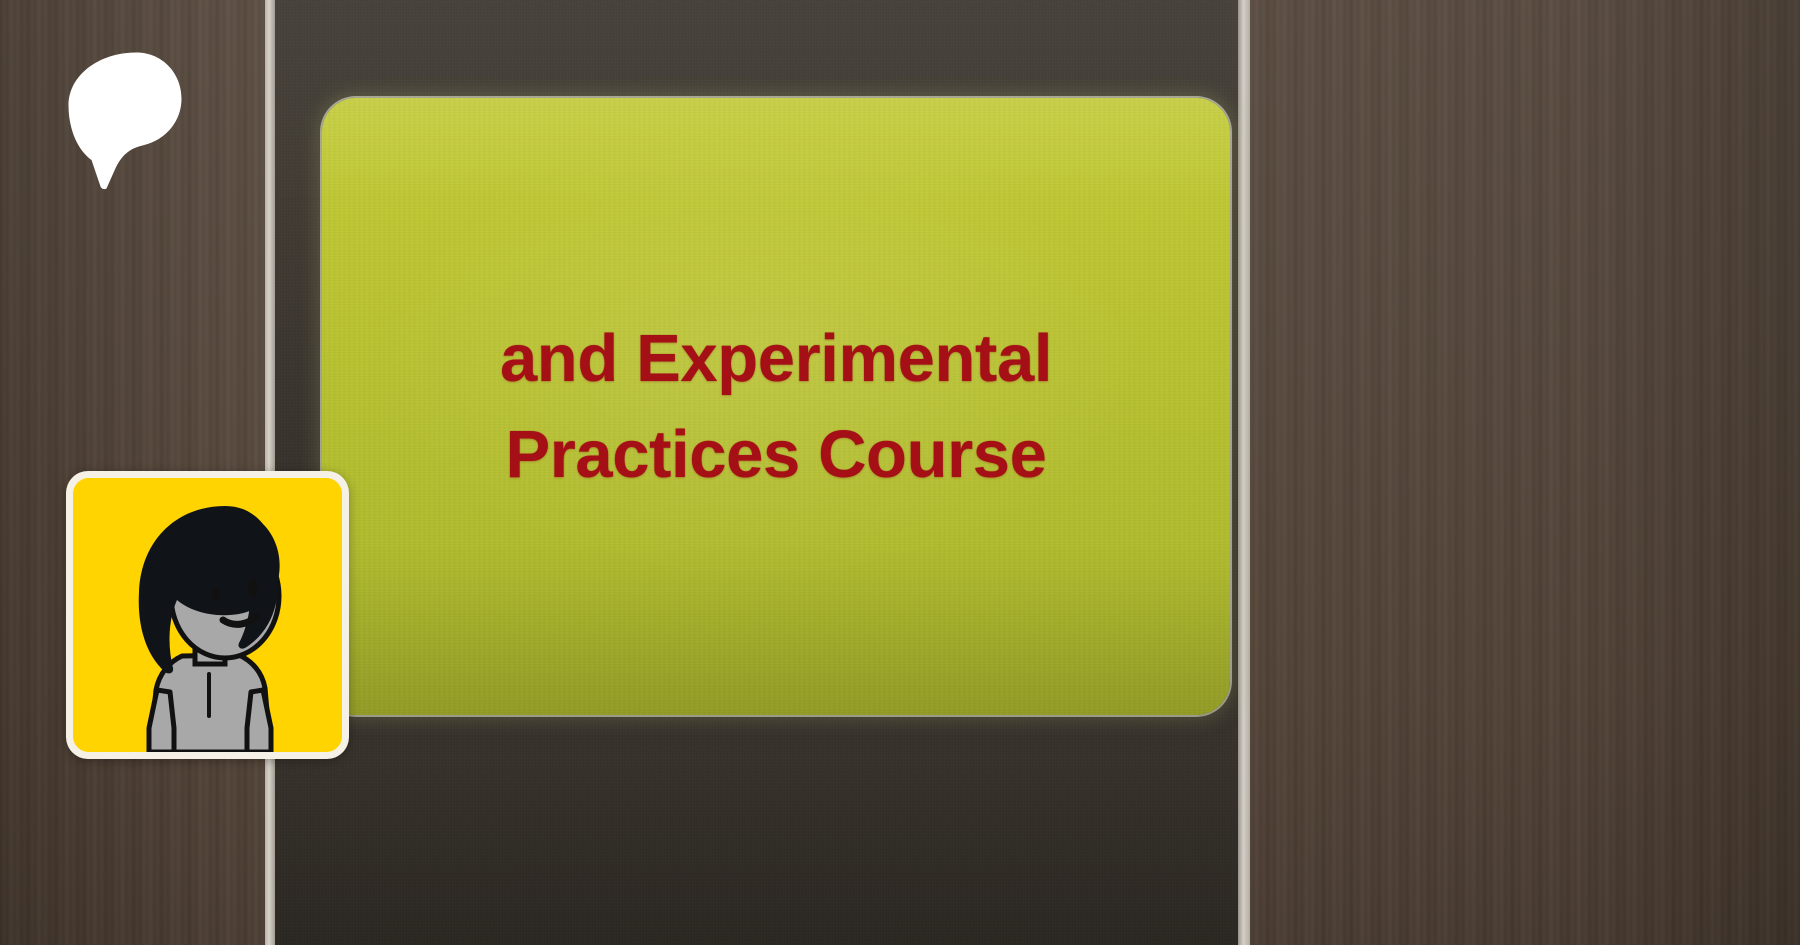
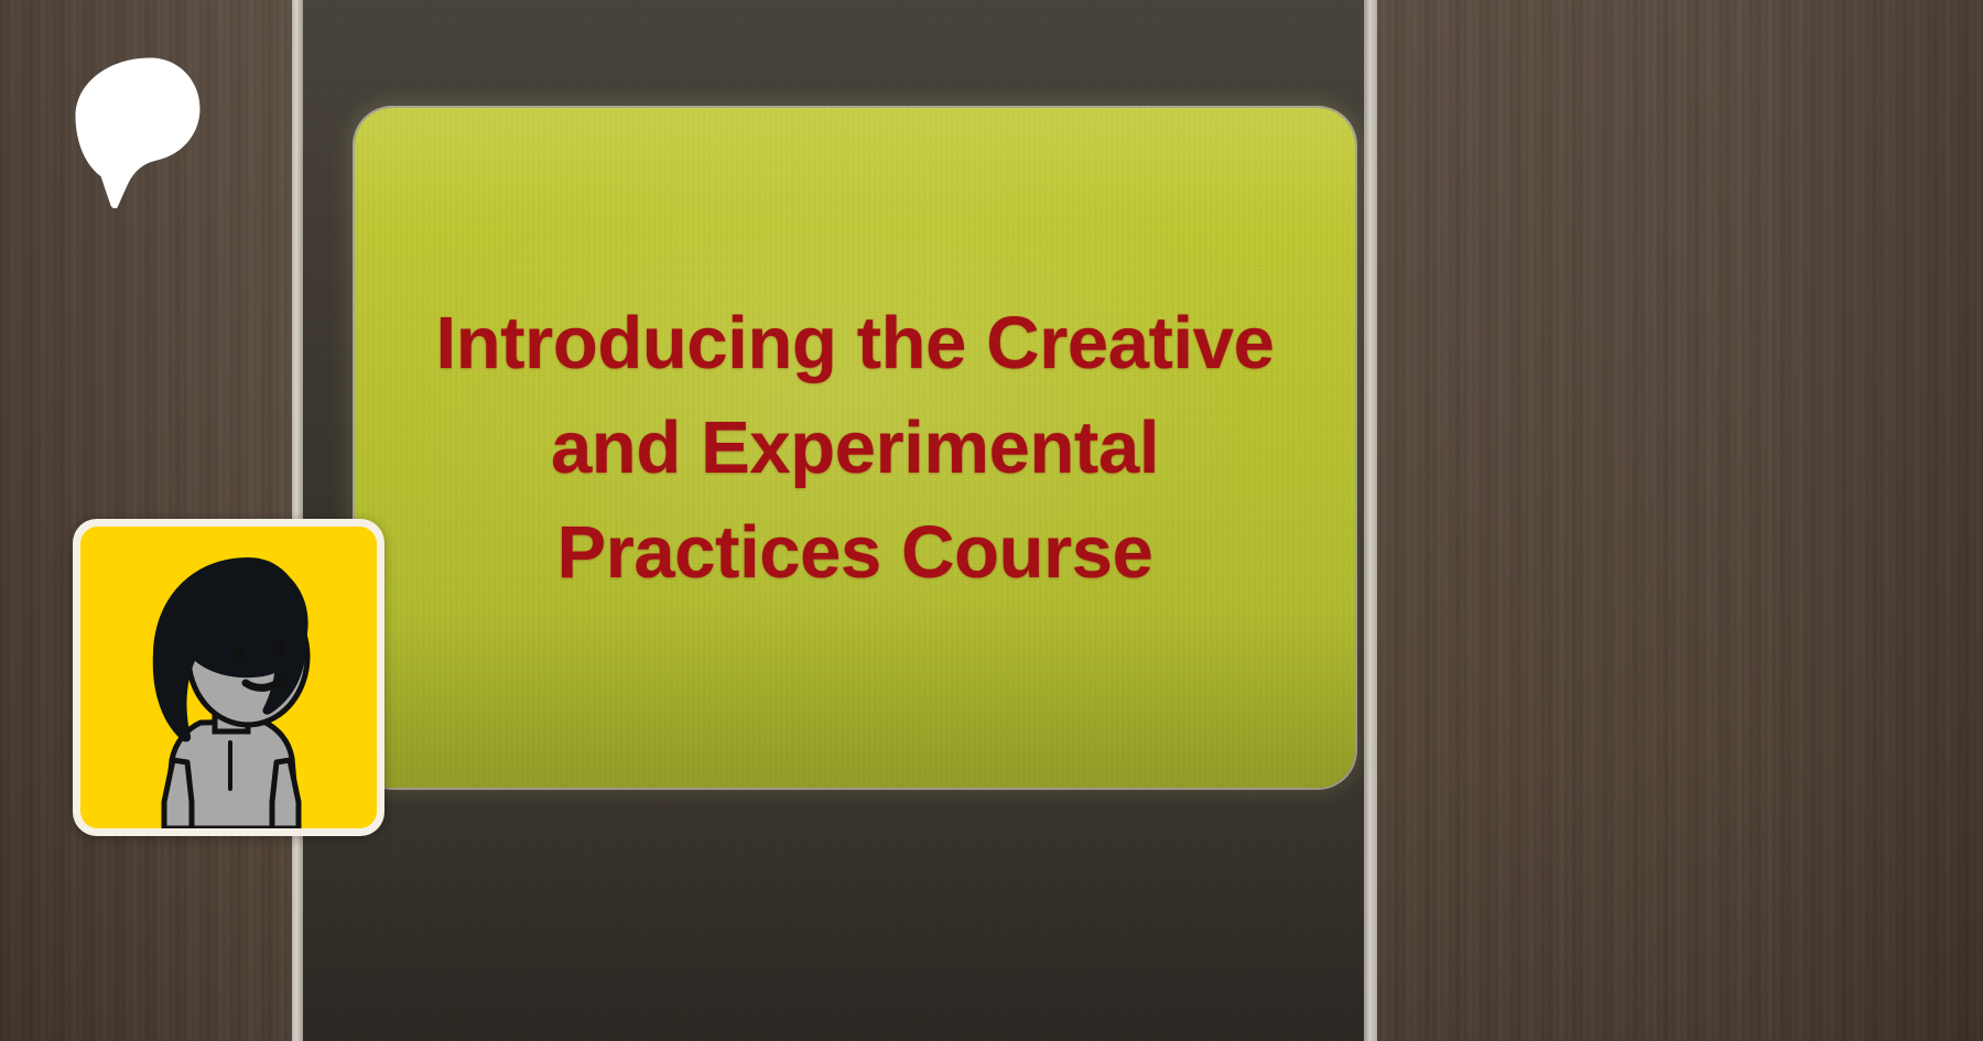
+ Introducing the Creative
  and Experimental
  Practices Course
